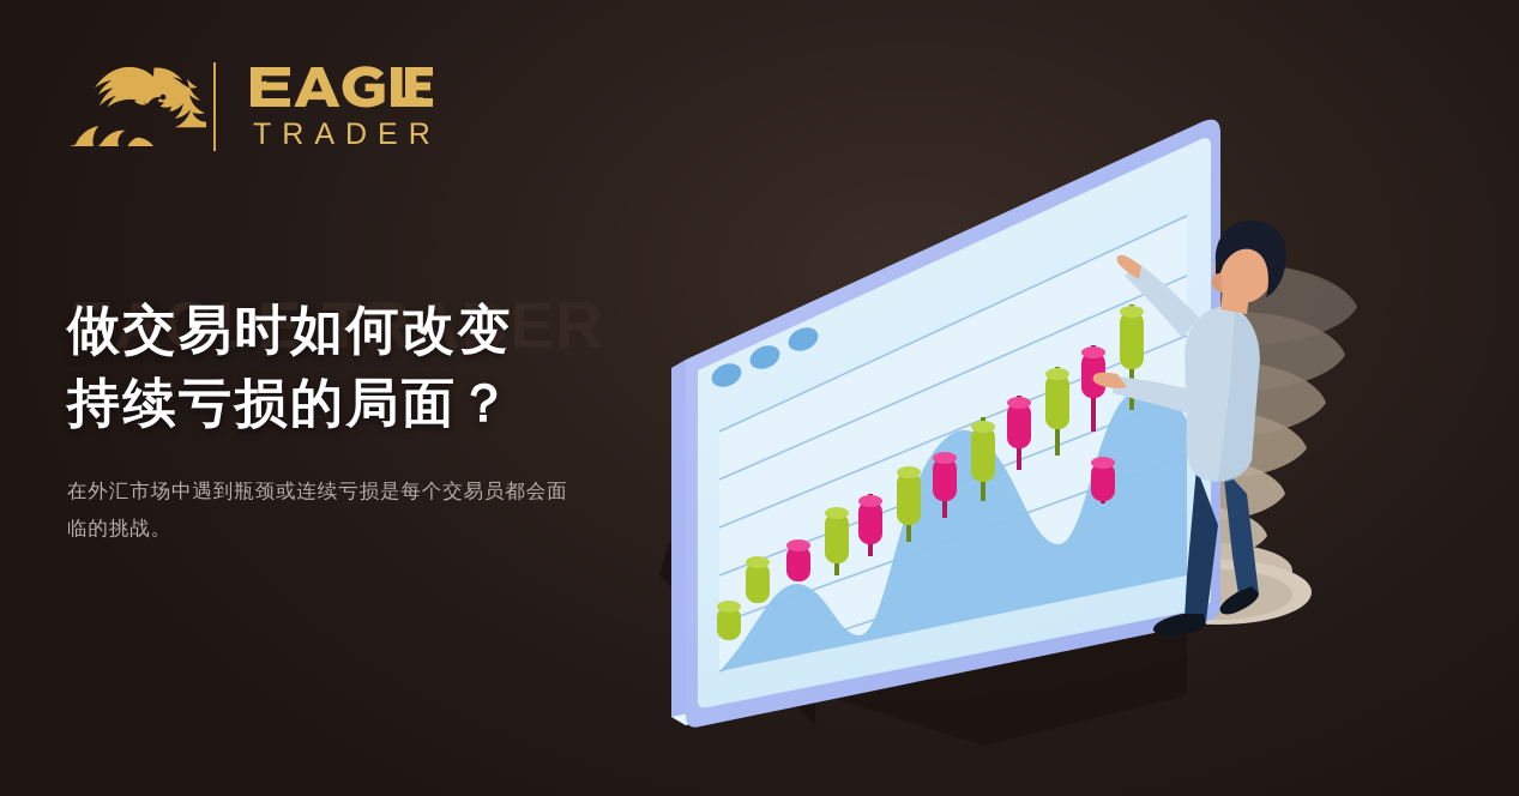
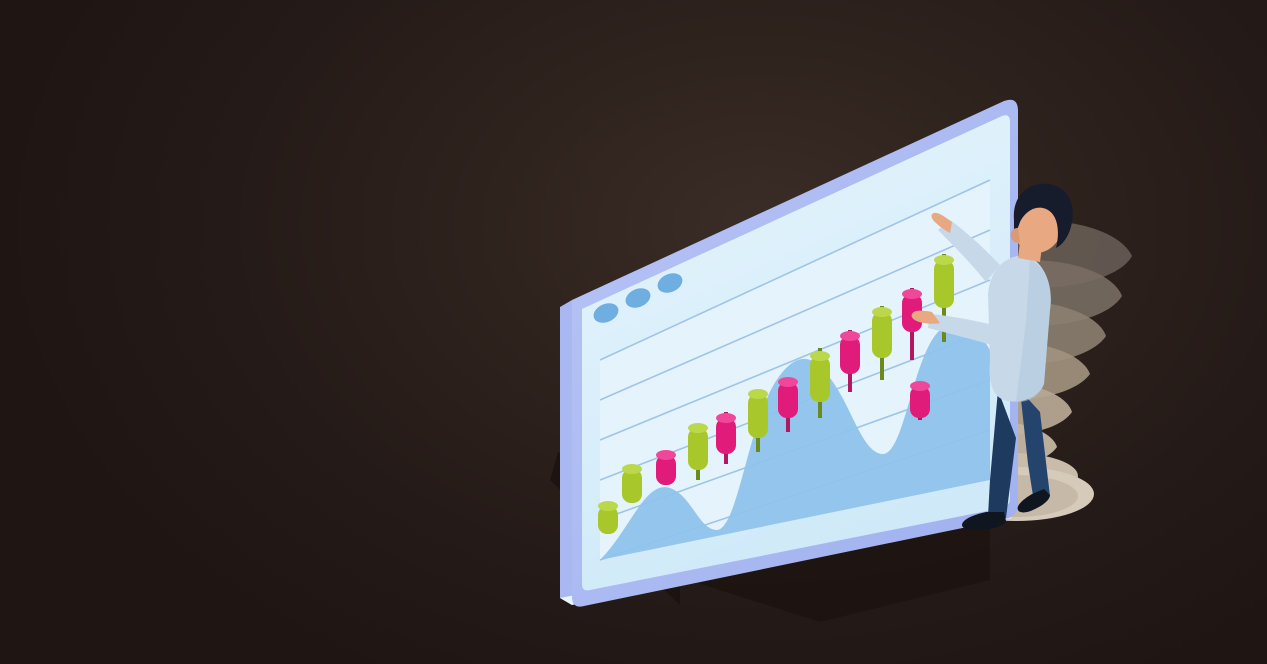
- TRADER
- EAGLE TRADER
- 做交易时如何改变
- 持续亏损的局面？
- 在外汇市场中遇到瓶颈或连续亏损是每个交易员都会面临的挑战。
